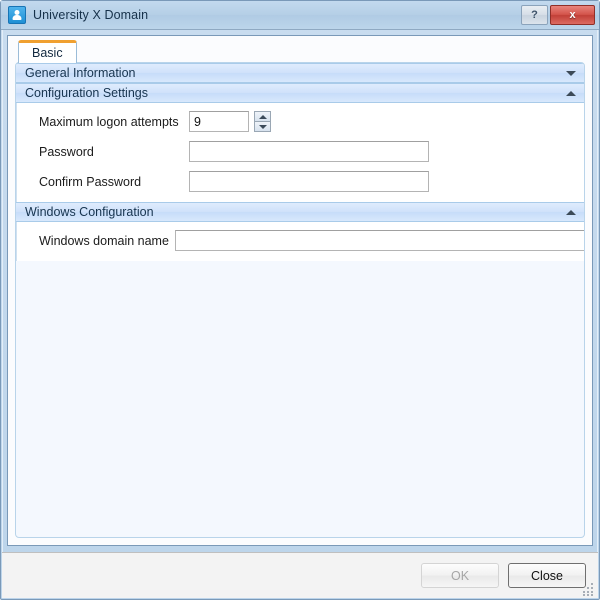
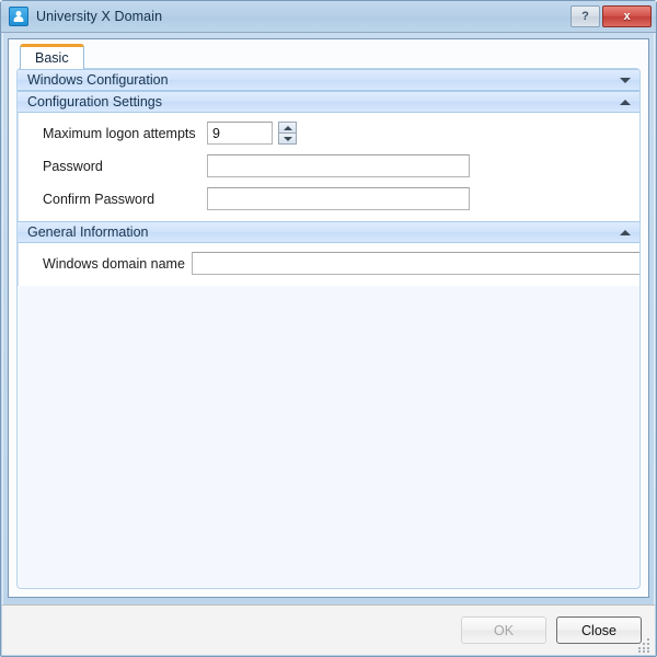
  University X Domain
  ?
  x
  Basic
- General Information
+ Windows Configuration
  Configuration Settings
  Maximum logon attempts
  9
  Password
  Confirm Password
- Windows Configuration
+ General Information
  Windows domain name
  OK
  Close
